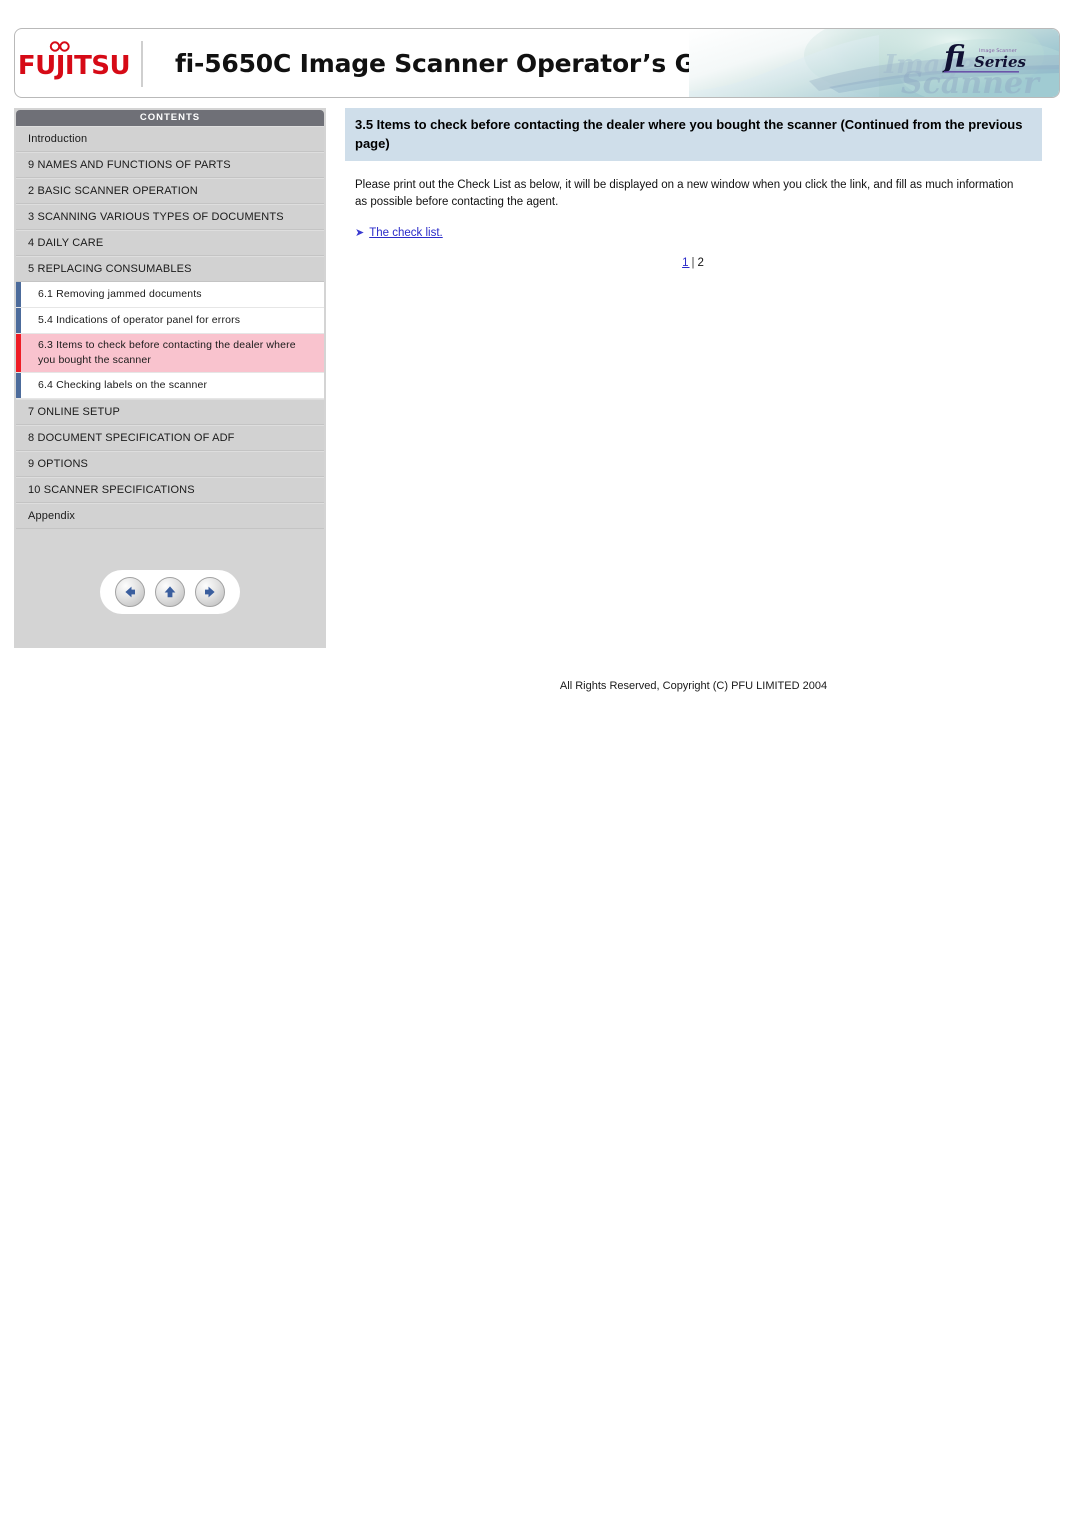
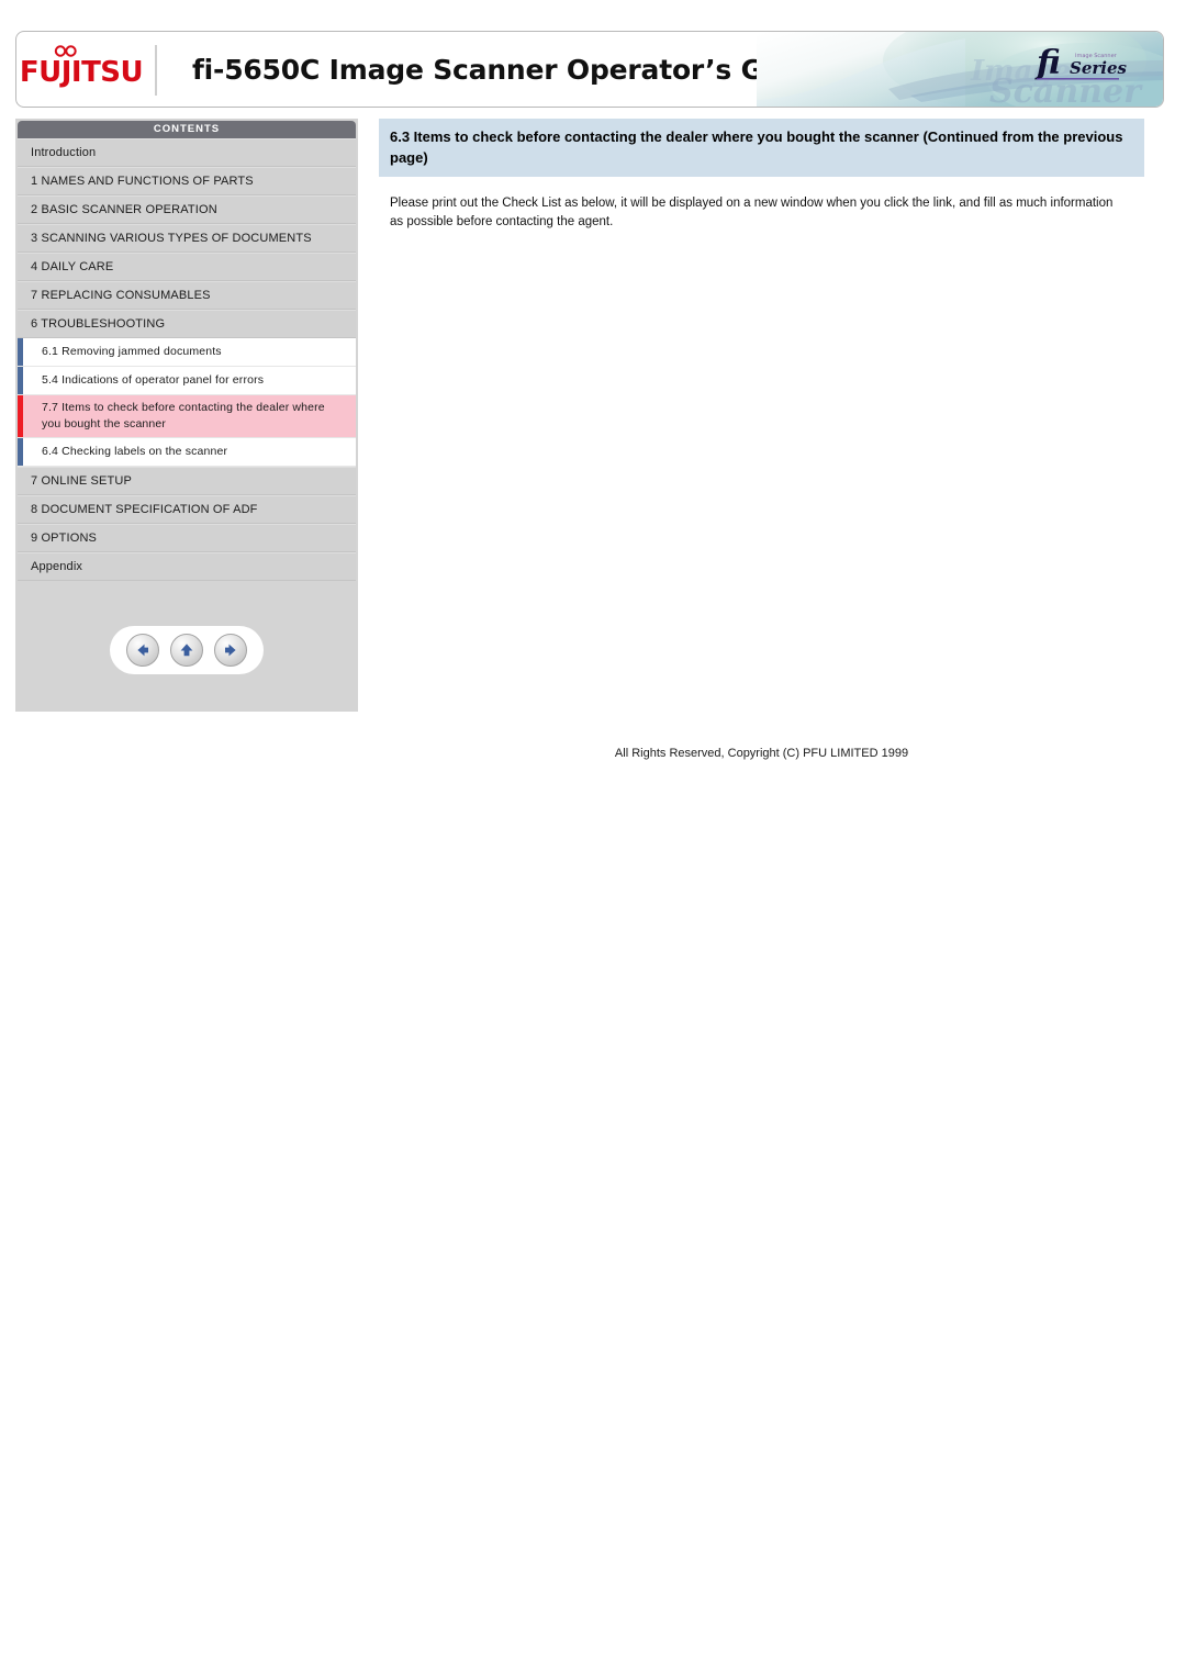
  FUJITSU
  fi-5650C Image Scanner Operator’s G
  Scanner
  Image
  fi
  Series
  CONTENTS
  Introduction
- 9 NAMES AND FUNCTIONS OF PARTS
+ 1 NAMES AND FUNCTIONS OF PARTS
  2 BASIC SCANNER OPERATION
  3 SCANNING VARIOUS TYPES OF DOCUMENTS
  4 DAILY CARE
- 5 REPLACING CONSUMABLES
+ 7 REPLACING CONSUMABLES
+ 6 TROUBLESHOOTING
  6.1 Removing jammed documents
  5.4 Indications of operator panel for errors
- 6.3 Items to check before contacting the dealer where you bought the scanner
+ 7.7 Items to check before contacting the dealer where you bought the scanner
  6.4 Checking labels on the scanner
  7 ONLINE SETUP
  8 DOCUMENT SPECIFICATION OF ADF
  9 OPTIONS
- 10 SCANNER SPECIFICATIONS
  Appendix
- 3.5 Items to check before contacting the dealer where you bought the scanner (Continued from the previous page)
+ 6.3 Items to check before contacting the dealer where you bought the scanner (Continued from the previous page)
  Please print out the Check List as below, it will be displayed on a new window when you click the link, and fill as much information as possible before contacting the agent.
- ➤
- The check list.
- 1 | 2
- All Rights Reserved, Copyright (C) PFU LIMITED 2004
+ All Rights Reserved, Copyright (C) PFU LIMITED 1999
